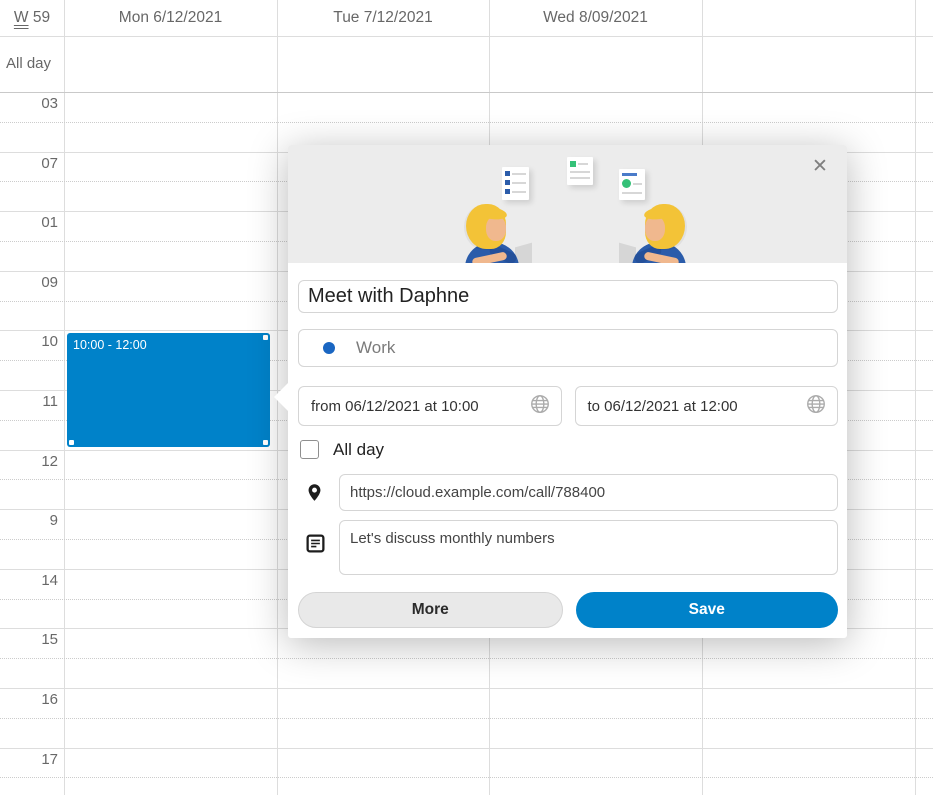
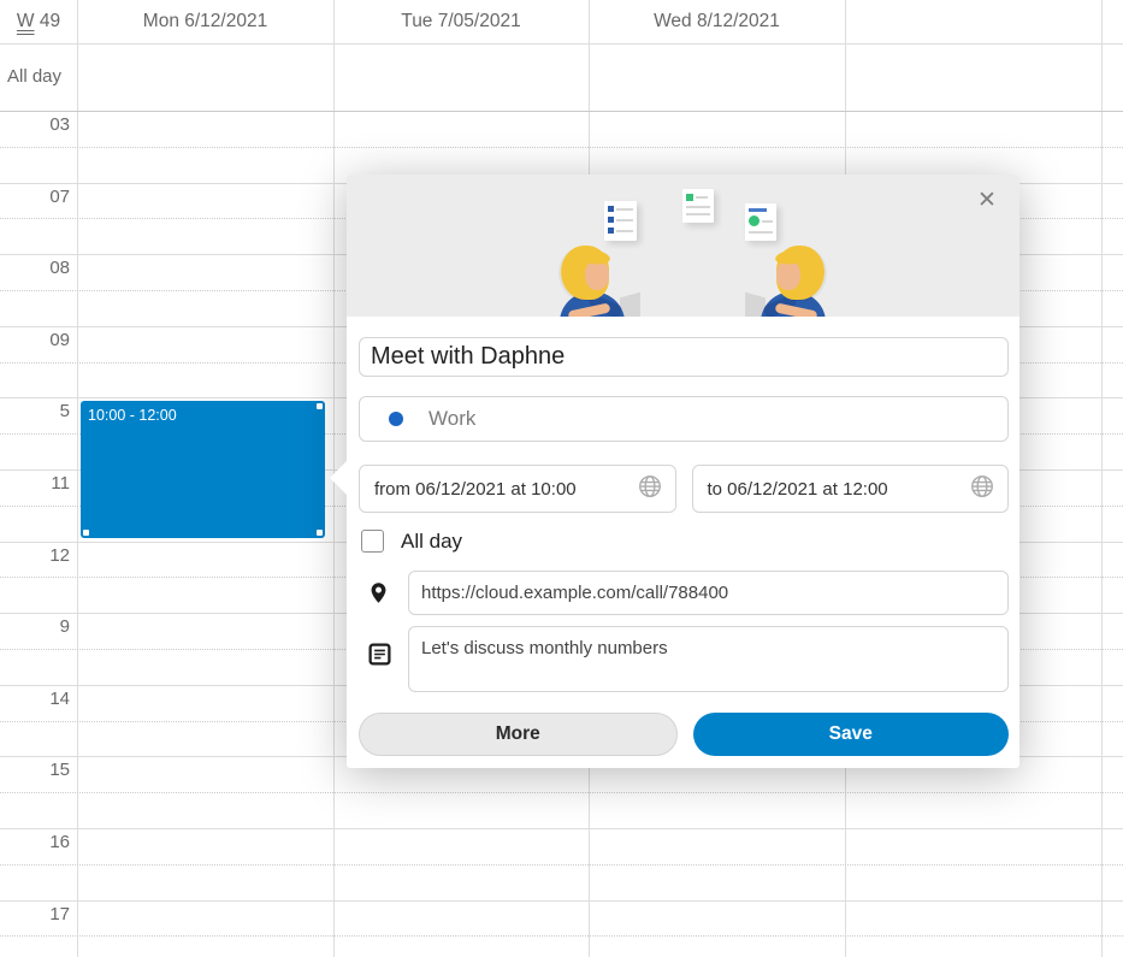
- W 59
+ W 49
  Mon 6/12/2021
- Tue 7/12/2021
+ Tue 7/05/2021
- Wed 8/09/2021
+ Wed 8/12/2021
  All day
  03
  07
- 01
+ 08
  09
- 10
+ 5
  11
  12
  9
  14
  15
  16
  17
  10:00 - 12:00
  ✕
  Meet with Daphne
  Work
  from 06/12/2021 at 10:00
  to 06/12/2021 at 12:00
  All day
  https://cloud.example.com/call/788400
  Let's discuss monthly numbers
  More
  Save
